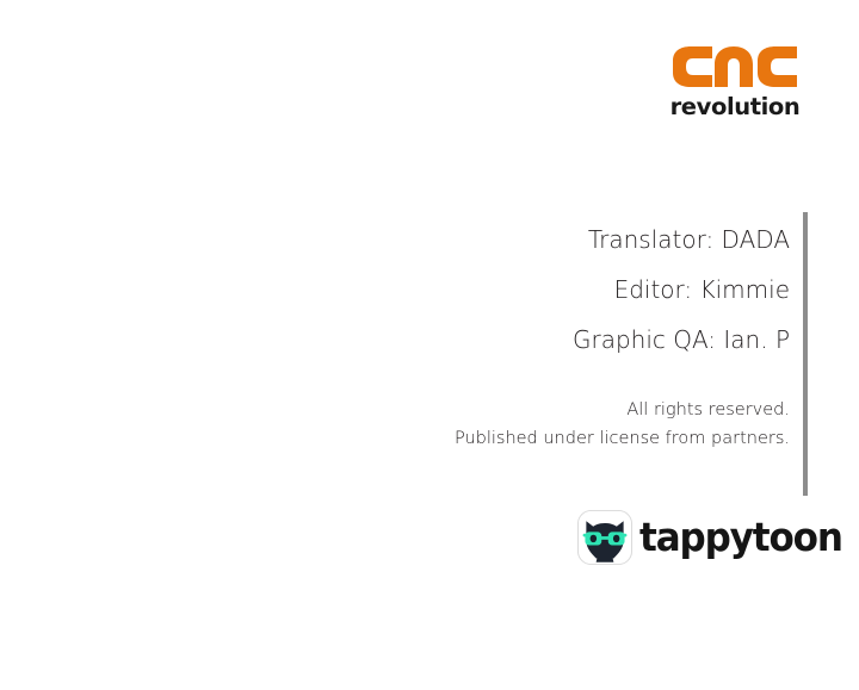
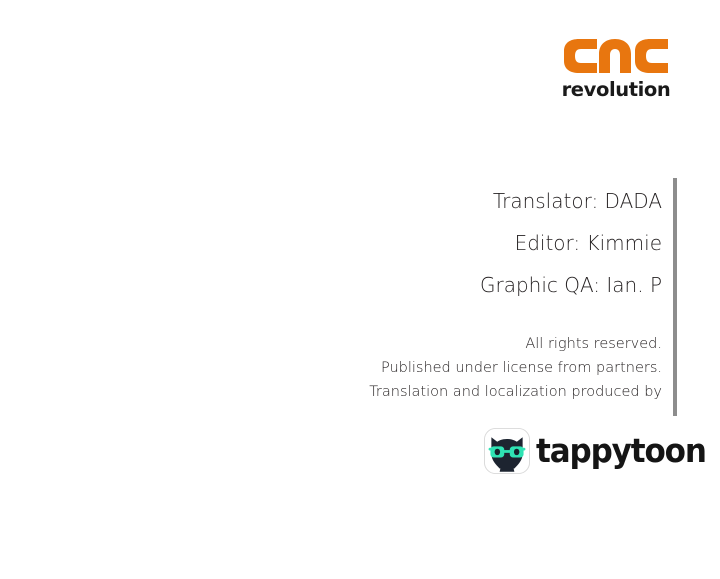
  revolution
  Translator: DADA
  Editor: Kimmie
  Graphic QA: Ian. P
  All rights reserved.
  Published under license from partners.
+ Translation and localization produced by
  tappytoon
